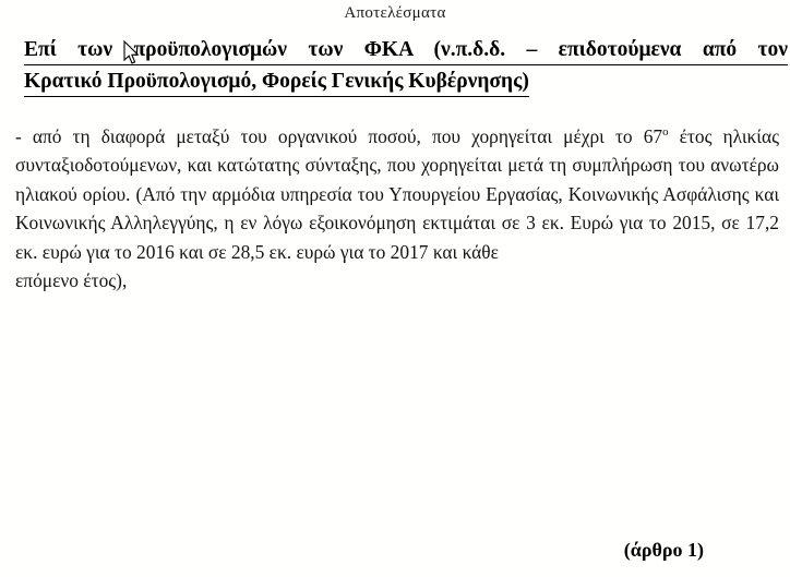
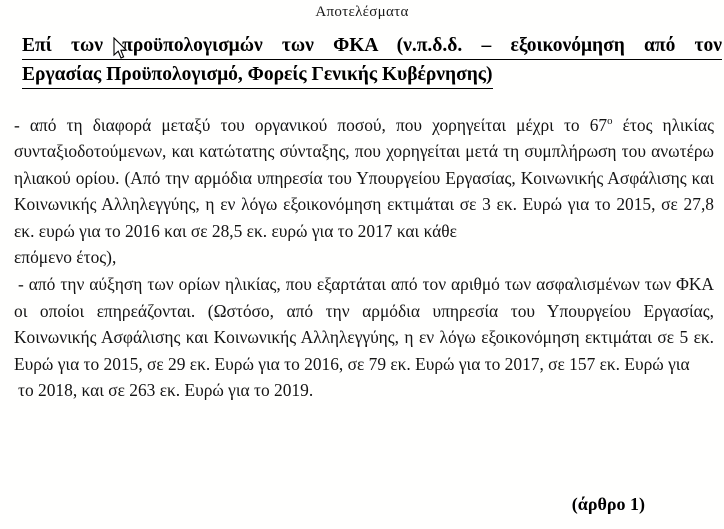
  Αποτελέσματα
- Επί των προϋπολογισμών των ΦΚΑ (ν.π.δ.δ. – επιδοτούμενα από τον
+ Επί των προϋπολογισμών των ΦΚΑ (ν.π.δ.δ. – εξοικονόμηση από τον
- Κρατικό Προϋπολογισμό, Φορείς Γενικής Κυβέρνησης)
+ Εργασίας Προϋπολογισμό, Φορείς Γενικής Κυβέρνησης)
- - από τη διαφορά μεταξύ του οργανικού ποσού, που χορηγείται μέχρι το 67ο έτος ηλικίας συνταξιοδοτούμενων, και κατώτατης σύνταξης, που χορηγείται μετά τη συμπλήρωση του ανωτέρω ηλιακού ορίου. (Από την αρμόδια υπηρεσία του Υπουργείου Εργασίας, Κοινωνικής Ασφάλισης και Κοινωνικής Αλληλεγγύης, η εν λόγω εξοικονόμηση εκτιμάται σε 3 εκ. Ευρώ για το 2015, σε 17,2 εκ. ευρώ για το 2016 και σε 28,5 εκ. ευρώ για το 2017 και κάθε
+ - από τη διαφορά μεταξύ του οργανικού ποσού, που χορηγείται μέχρι το 67ο έτος ηλικίας συνταξιοδοτούμενων, και κατώτατης σύνταξης, που χορηγείται μετά τη συμπλήρωση του ανωτέρω ηλιακού ορίου. (Από την αρμόδια υπηρεσία του Υπουργείου Εργασίας, Κοινωνικής Ασφάλισης και Κοινωνικής Αλληλεγγύης, η εν λόγω εξοικονόμηση εκτιμάται σε 3 εκ. Ευρώ για το 2015, σε 27,8 εκ. ευρώ για το 2016 και σε 28,5 εκ. ευρώ για το 2017 και κάθε
  επόμενο έτος),
+ - από την αύξηση των ορίων ηλικίας, που εξαρτάται από τον αριθμό των ασφαλισμένων των ΦΚΑ οι οποίοι επηρεάζονται. (Ωστόσο, από την αρμόδια υπηρεσία του Υπουργείου Εργασίας, Κοινωνικής Ασφάλισης και Κοινωνικής Αλληλεγγύης, η εν λόγω εξοικονόμηση εκτιμάται σε 5 εκ. Ευρώ για το 2015, σε 29 εκ. Ευρώ για το 2016, σε 79 εκ. Ευρώ για το 2017, σε 157 εκ. Ευρώ για
+ το 2018, και σε 263 εκ. Ευρώ για το 2019.
  (άρθρο 1)
